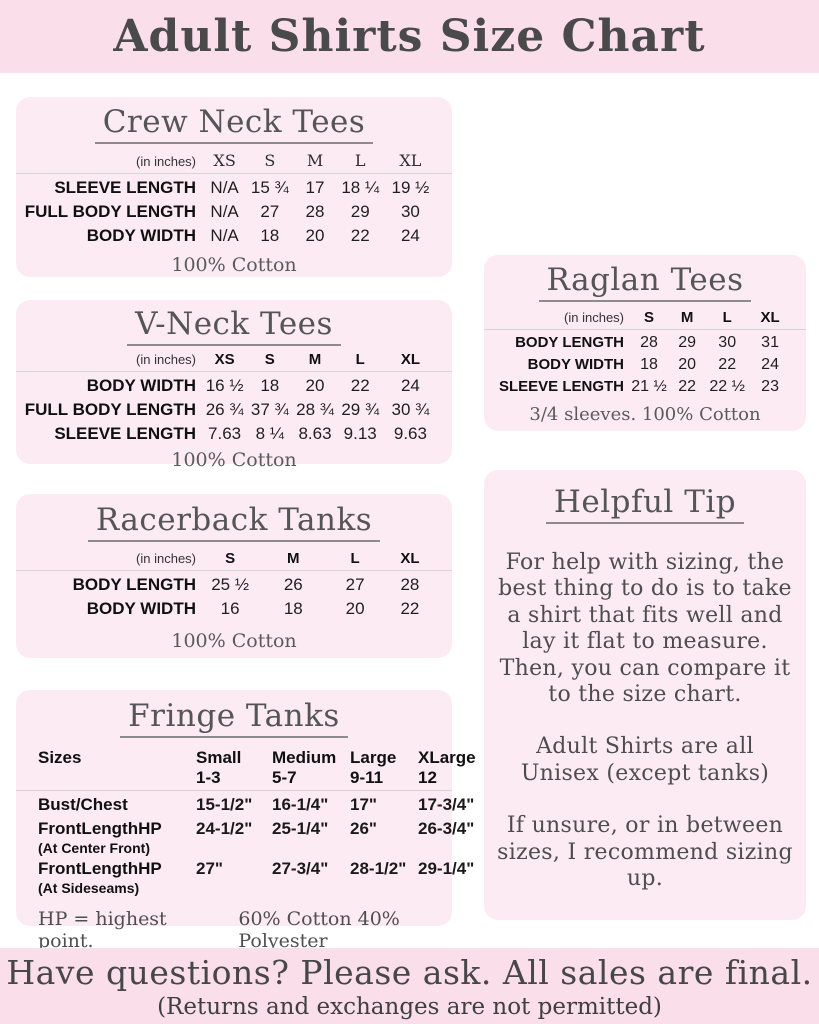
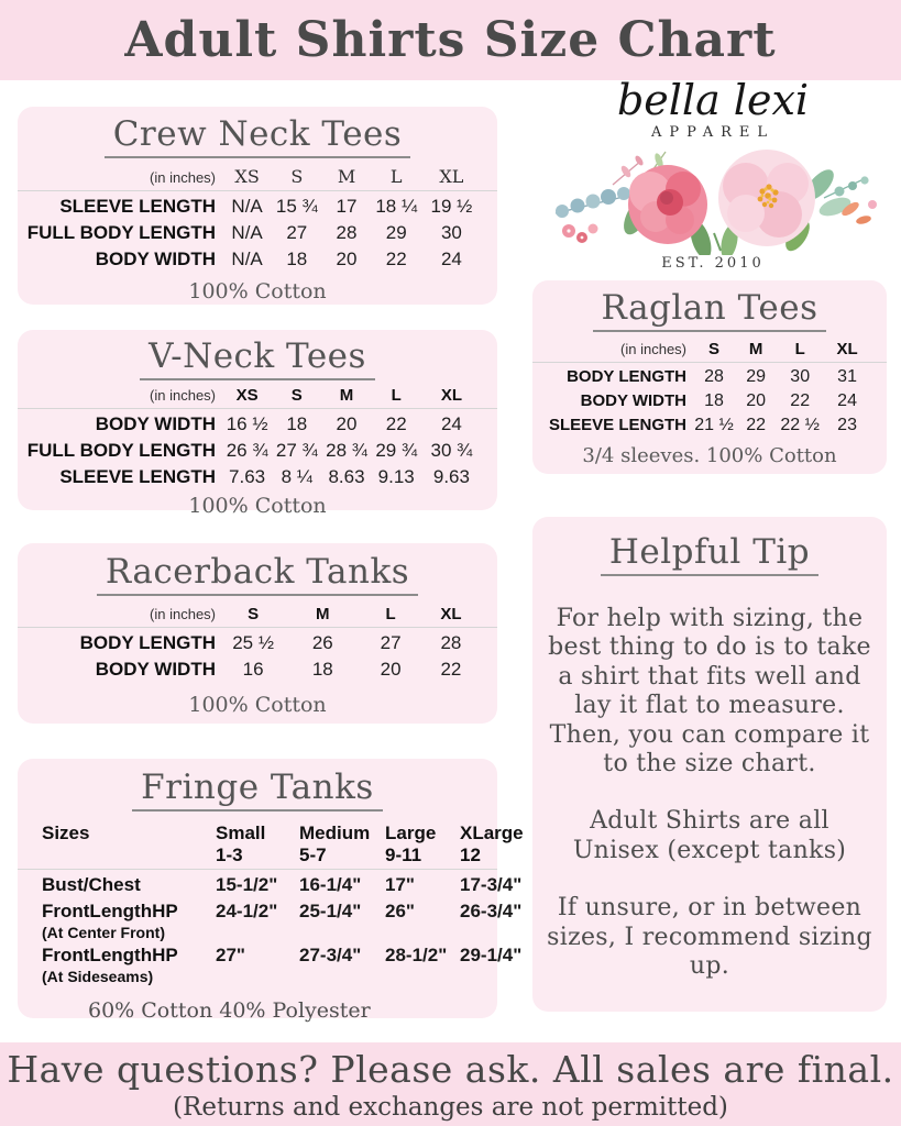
  Adult Shirts Size Chart
  Crew Neck Tees
  (in inches)
  XS
  S
  M
  L
  XL
  SLEEVE LENGTH
  N/A
  15 ¾
  17
  18 ¼
  19 ½
  FULL BODY LENGTH
  N/A
  27
  28
  29
  30
  BODY WIDTH
  N/A
  18
  20
  22
  24
  100% Cotton
  V-Neck Tees
  (in inches)
  XS
  S
  M
  L
  XL
  BODY WIDTH
  16 ½
  18
  20
  22
  24
  FULL BODY LENGTH
  26 ¾
- 37 ¾
+ 27 ¾
  28 ¾
  29 ¾
  30 ¾
  SLEEVE LENGTH
  7.63
  8 ¼
  8.63
  9.13
  9.63
  100% Cotton
  Racerback Tanks
  (in inches)
  S
  M
  L
  XL
  BODY LENGTH
  25 ½
  26
  27
  28
  BODY WIDTH
  16
  18
  20
  22
  100% Cotton
  Fringe Tanks
  Sizes
  Small
  1-3
  Medium
  5-7
  Large
  9-11
  XLarge
  12
  Bust/Chest
  15-1/2"
  16-1/4"
  17"
  17-3/4"
  FrontLengthHP
  24-1/2"
  25-1/4"
  26"
  26-3/4"
  (At Center Front)
  FrontLengthHP
  27"
  27-3/4"
  28-1/2"
  29-1/4"
  (At Sideseams)
- HP = highest point.
  60% Cotton 40% Polyester
+ bella lexi
+ APPAREL
+ EST. 2010
  Raglan Tees
  (in inches)
  S
  M
  L
  XL
  BODY LENGTH
  28
  29
  30
  31
  BODY WIDTH
  18
  20
  22
  24
  SLEEVE LENGTH
  21 ½
  22
  22 ½
  23
  3/4 sleeves. 100% Cotton
  Helpful Tip
  For help with sizing, the best thing to do is to take a shirt that fits well and lay it flat to measure. Then, you can compare it to the size chart.
  Adult Shirts are all Unisex (except tanks)
  If unsure, or in between sizes, I recommend sizing up.
  Have questions? Please ask. All sales are final.
  (Returns and exchanges are not permitted)
